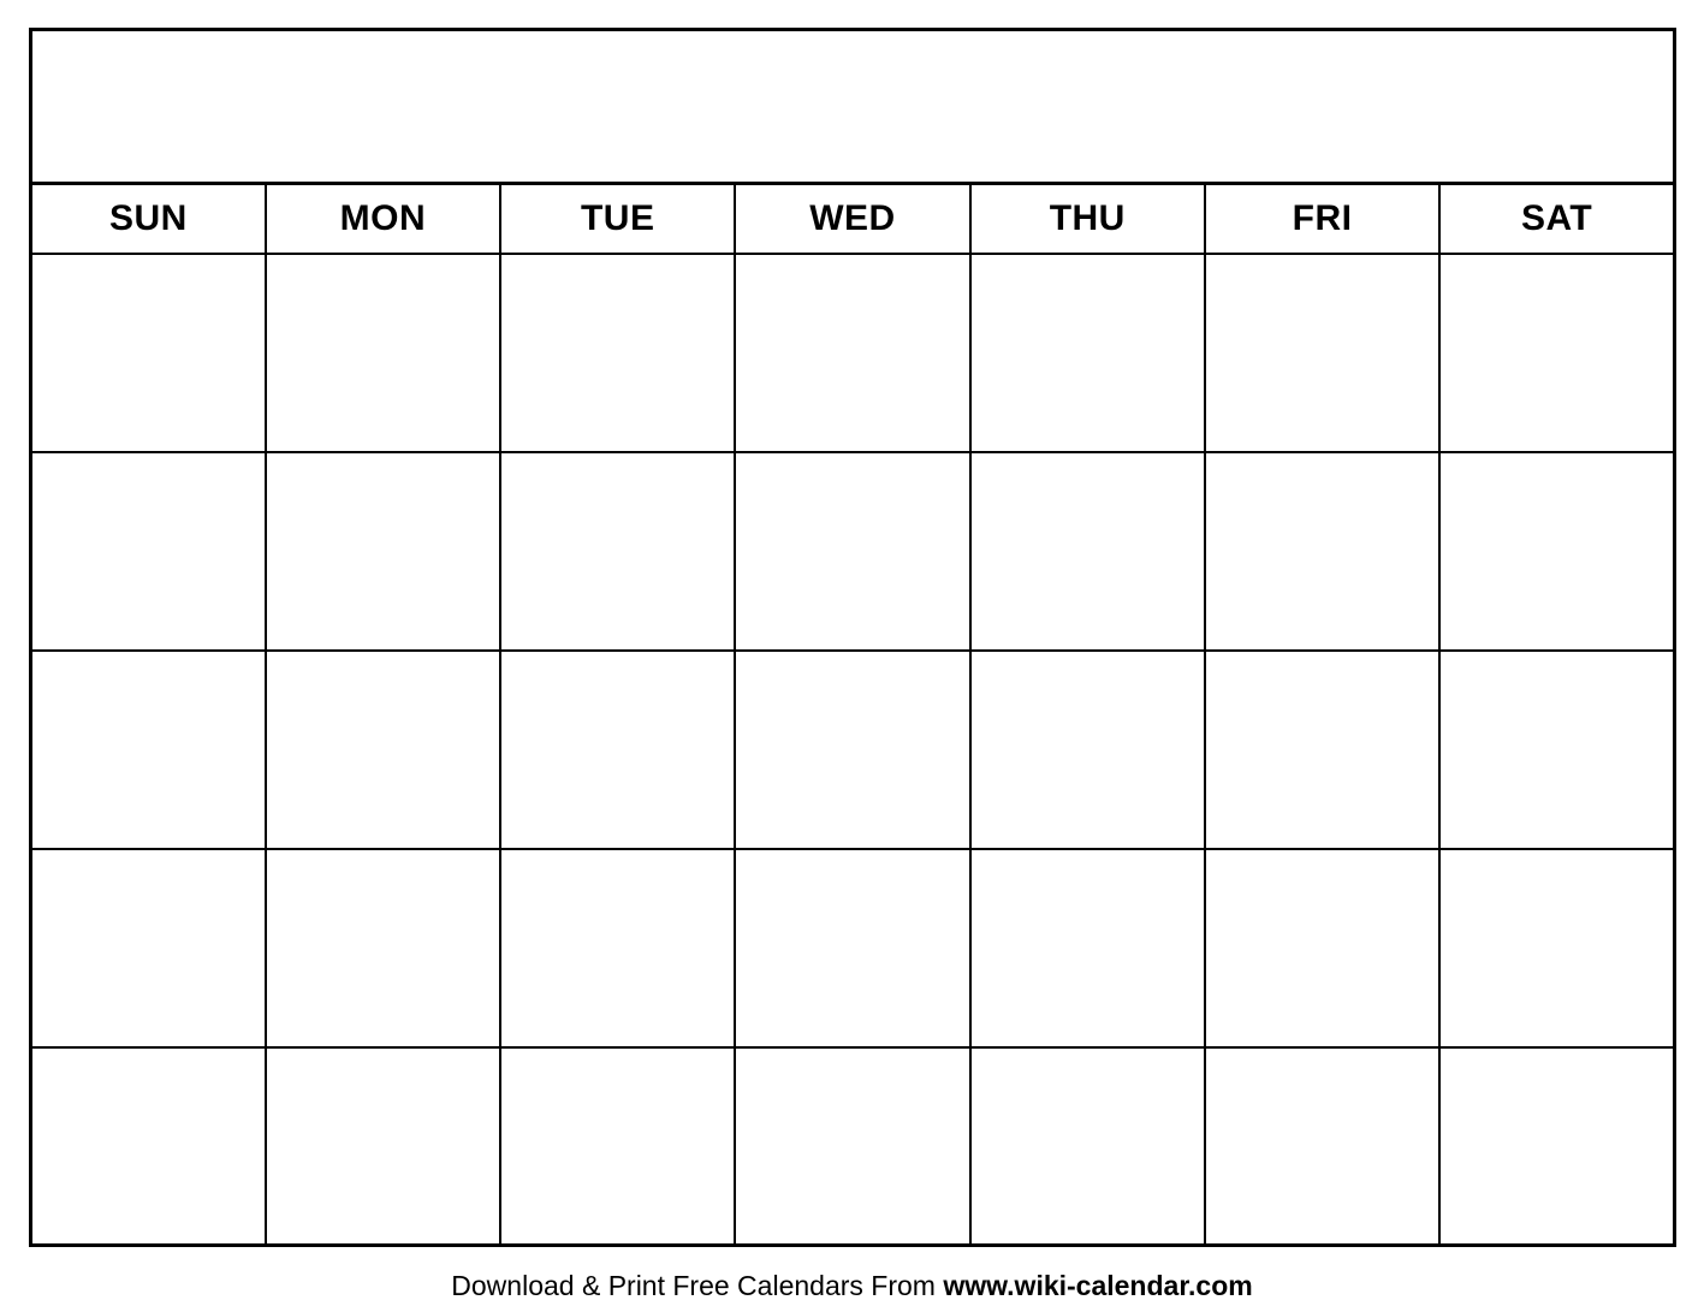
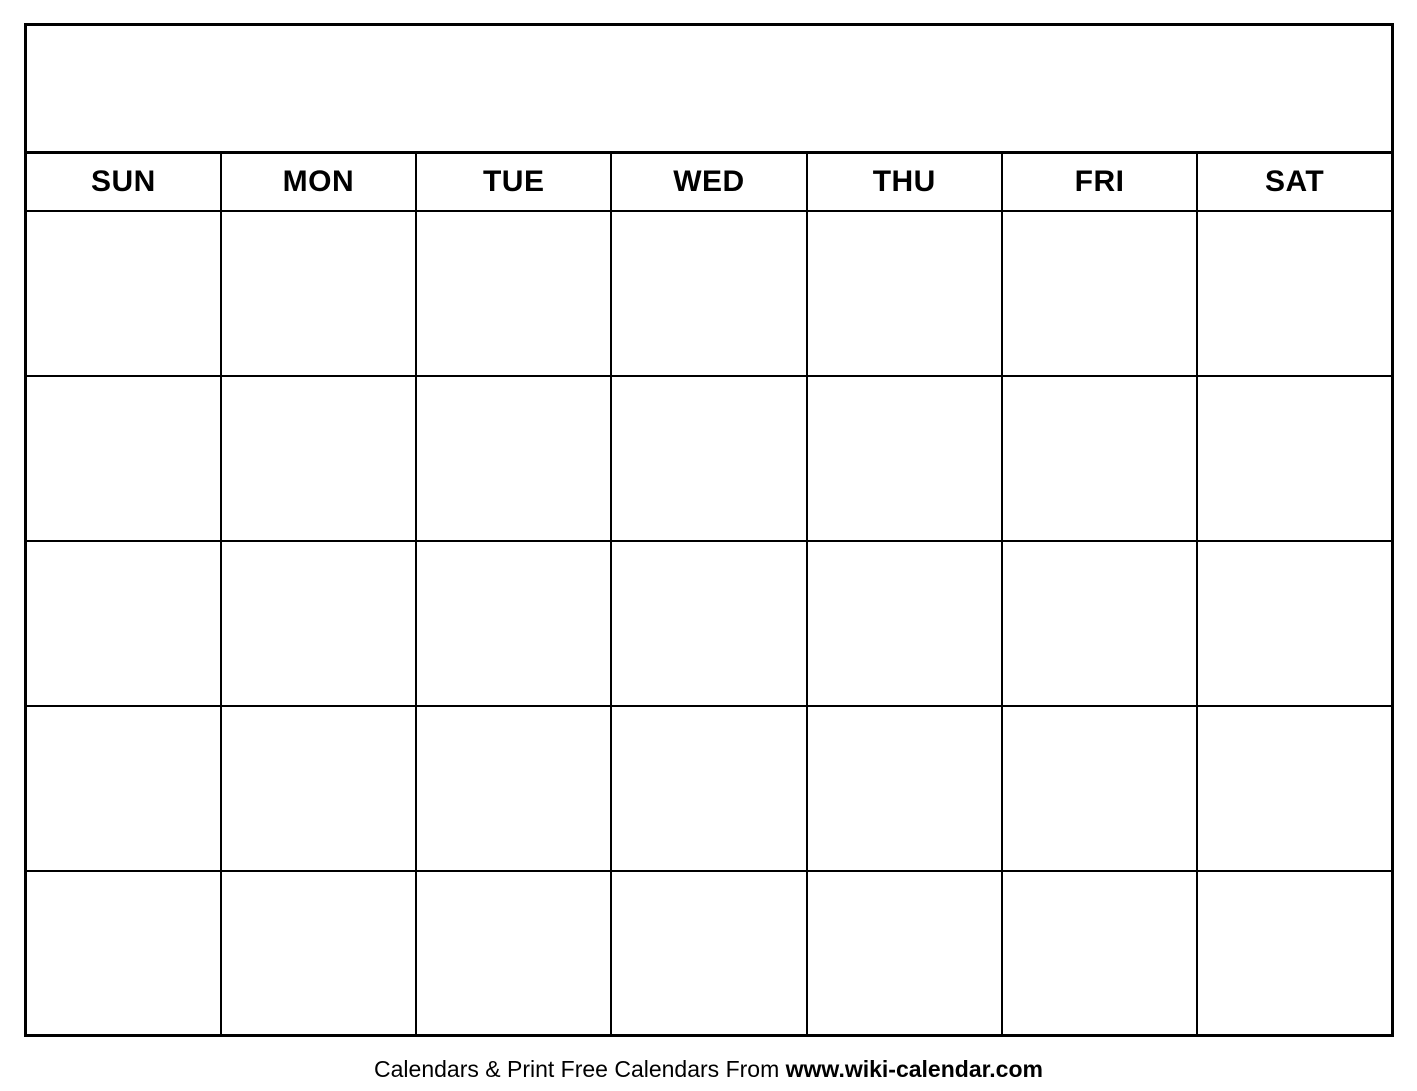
  SUN	MON	TUE	WED	THU	FRI	SAT
- Download & Print Free Calendars From www.wiki-calendar.com
+ Calendars & Print Free Calendars From www.wiki-calendar.com
